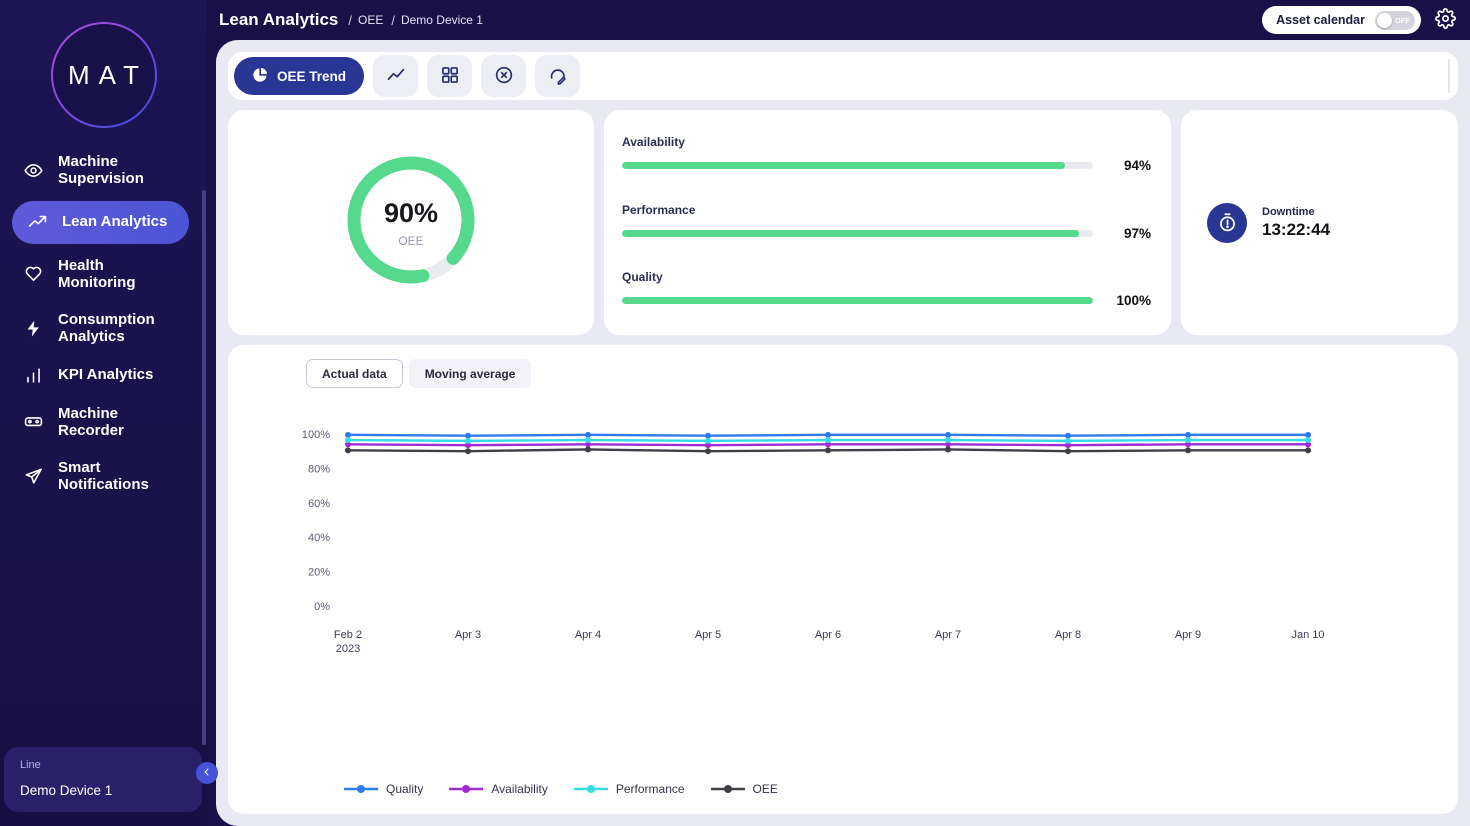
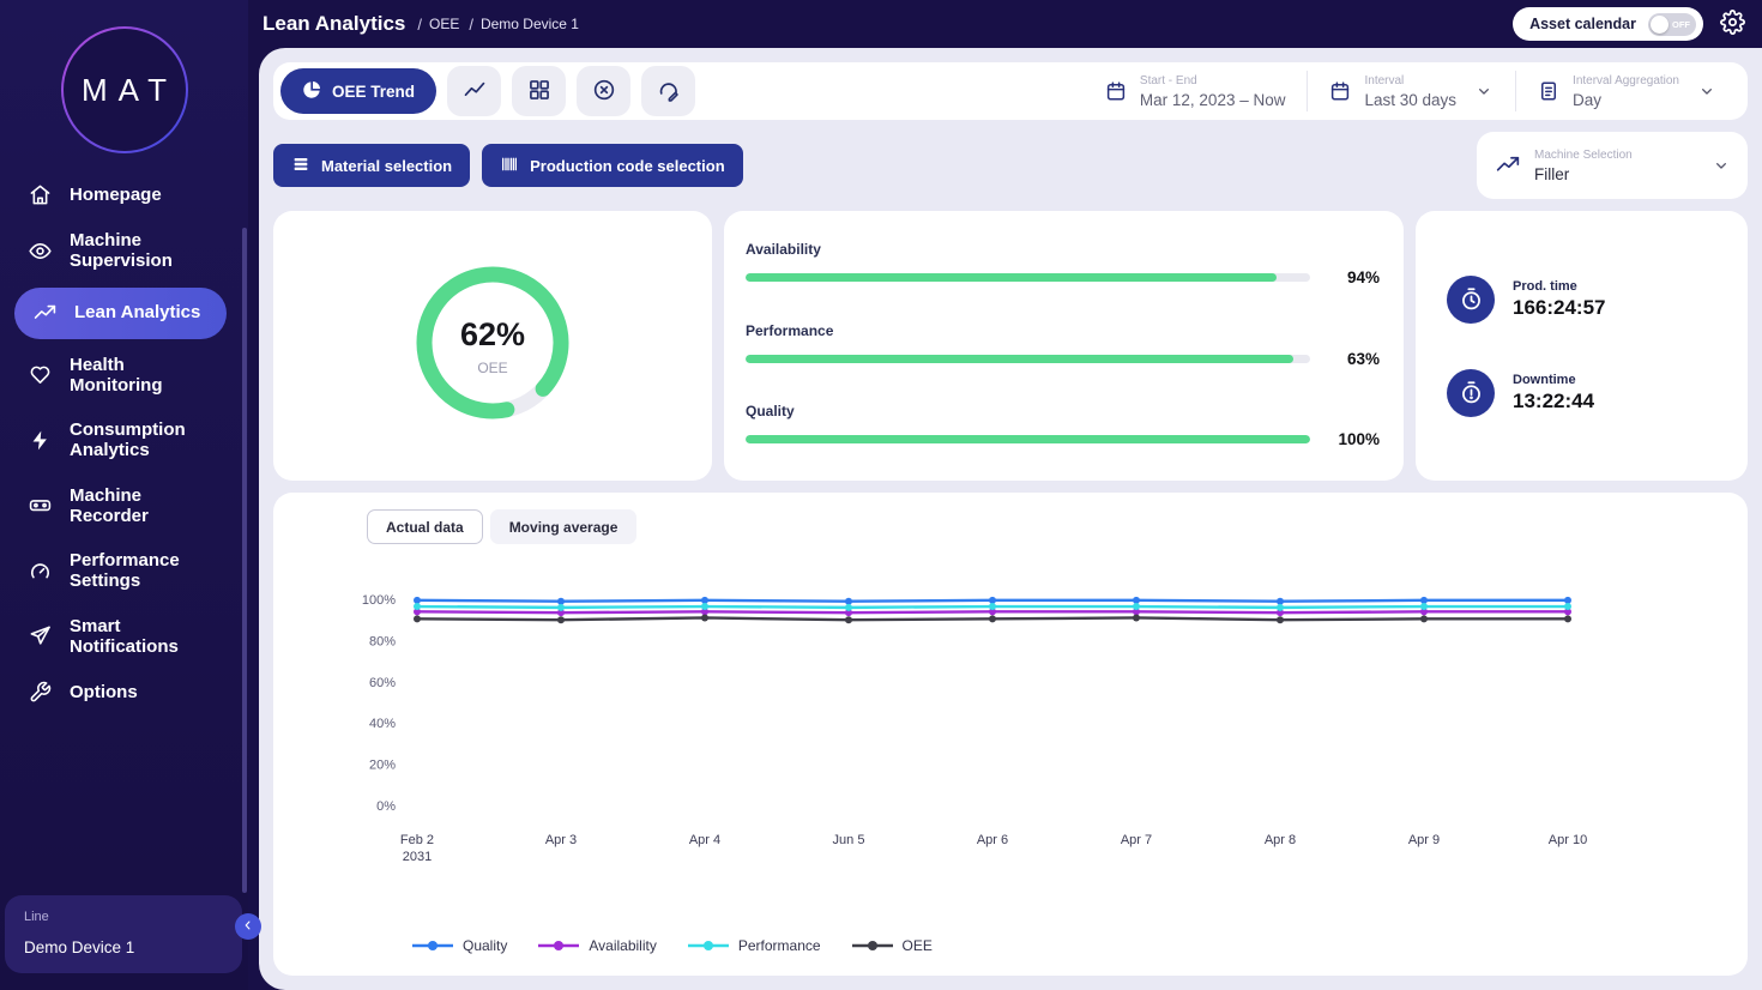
  MAT
+ Homepage
  Machine Supervision
  Lean Analytics
  Health Monitoring
  Consumption Analytics
- KPI Analytics
  Machine Recorder
+ Performance Settings
  Smart Notifications
+ Options
  Line
  Demo Device 1
  Lean Analytics
  /
  OEE
  /
  Demo Device 1
  Asset calendar
  OFF
  OEE Trend
+ Start - End
+ Mar 12, 2023 – Now
+ Interval
+ Last 30 days
+ Interval Aggregation
+ Day
+ Material selection
+ Production code selection
+ Machine Selection
+ Filler
- 90%
+ 62%
  OEE
  Availability
  94%
  Performance
- 97%
+ 63%
  Quality
  100%
+ Prod. time
+ 166:24:57
  Downtime
  13:22:44
  Actual data
  Moving average
  0%
  20%
  40%
  60%
  80%
  100%
  Feb 2
- 2023
+ 2031
  Apr 3
  Apr 4
- Apr 5
+ Jun 5
  Apr 6
  Apr 7
  Apr 8
  Apr 9
- Jan 10
+ Apr 10
  Quality
  Availability
  Performance
  OEE
